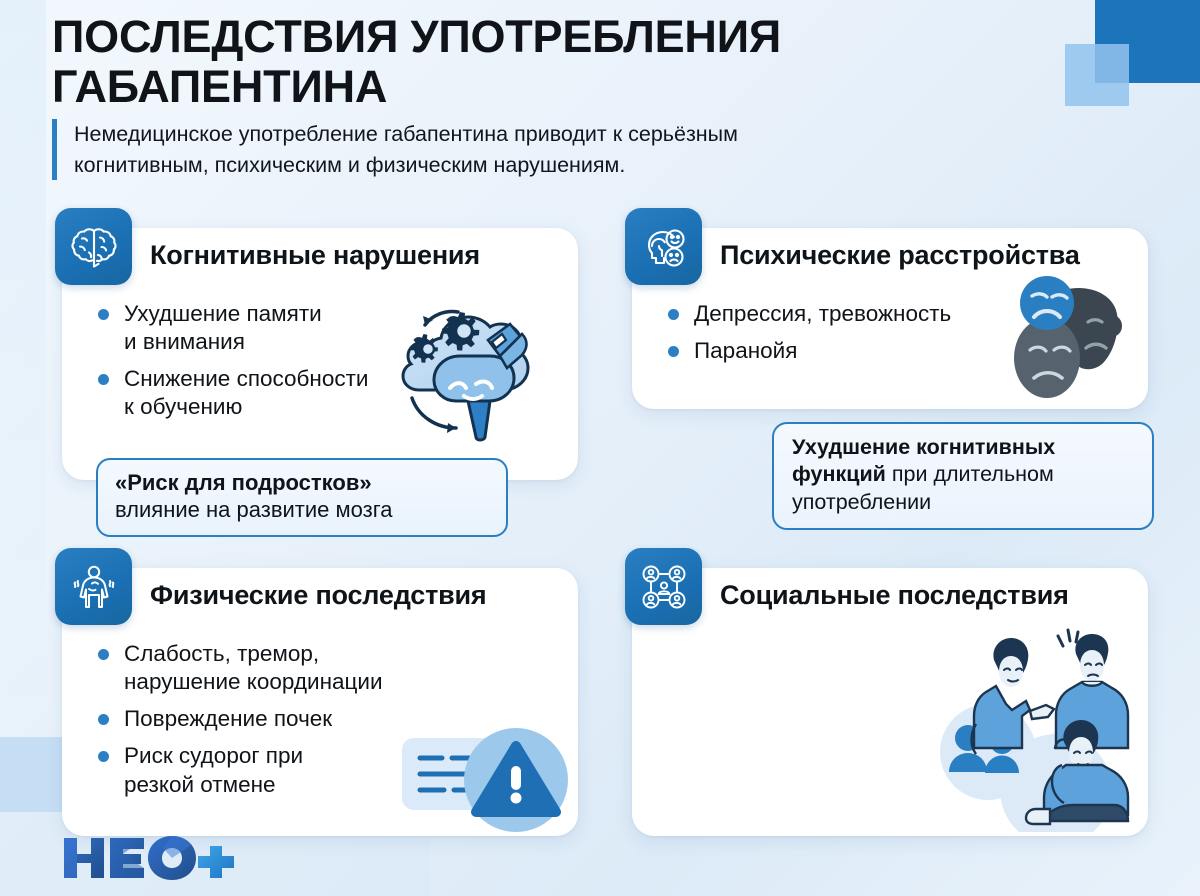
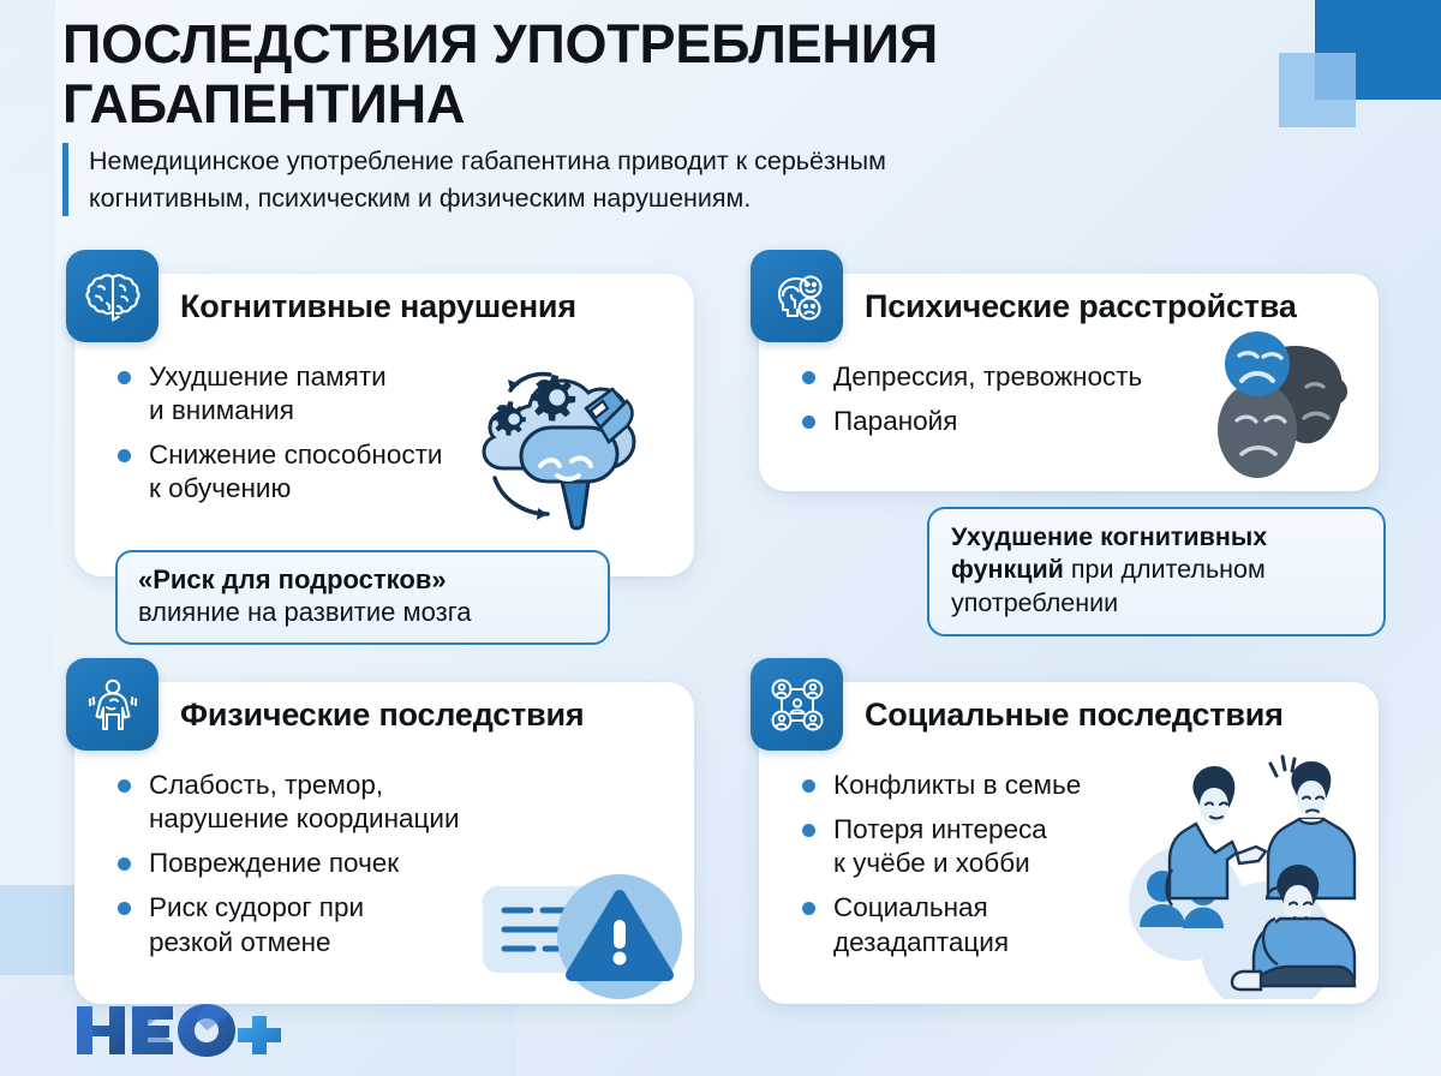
  ПОСЛЕДСТВИЯ УПОТРЕБЛЕНИЯ
  ГАБАПЕНТИНА
  Немедицинское употребление габапентина приводит к серьёзным
  когнитивным, психическим и физическим нарушениям.
  Когнитивные нарушения
  Ухудшение памяти
  и внимания
  Снижение способности
  к обучению
  «Риск для подростков»
  влияние на развитие мозга
  Психические расстройства
  Депрессия, тревожность
  Паранойя
  Ухудшение когнитивных функций при длительном употреблении
  Физические последствия
  Слабость, тремор,
  нарушение координации
  Повреждение почек
  Риск судорог при
  резкой отмене
  Социальные последствия
+ Конфликты в семье
+ Потеря интереса
+ к учёбе и хобби
+ Социальная
+ дезадаптация
